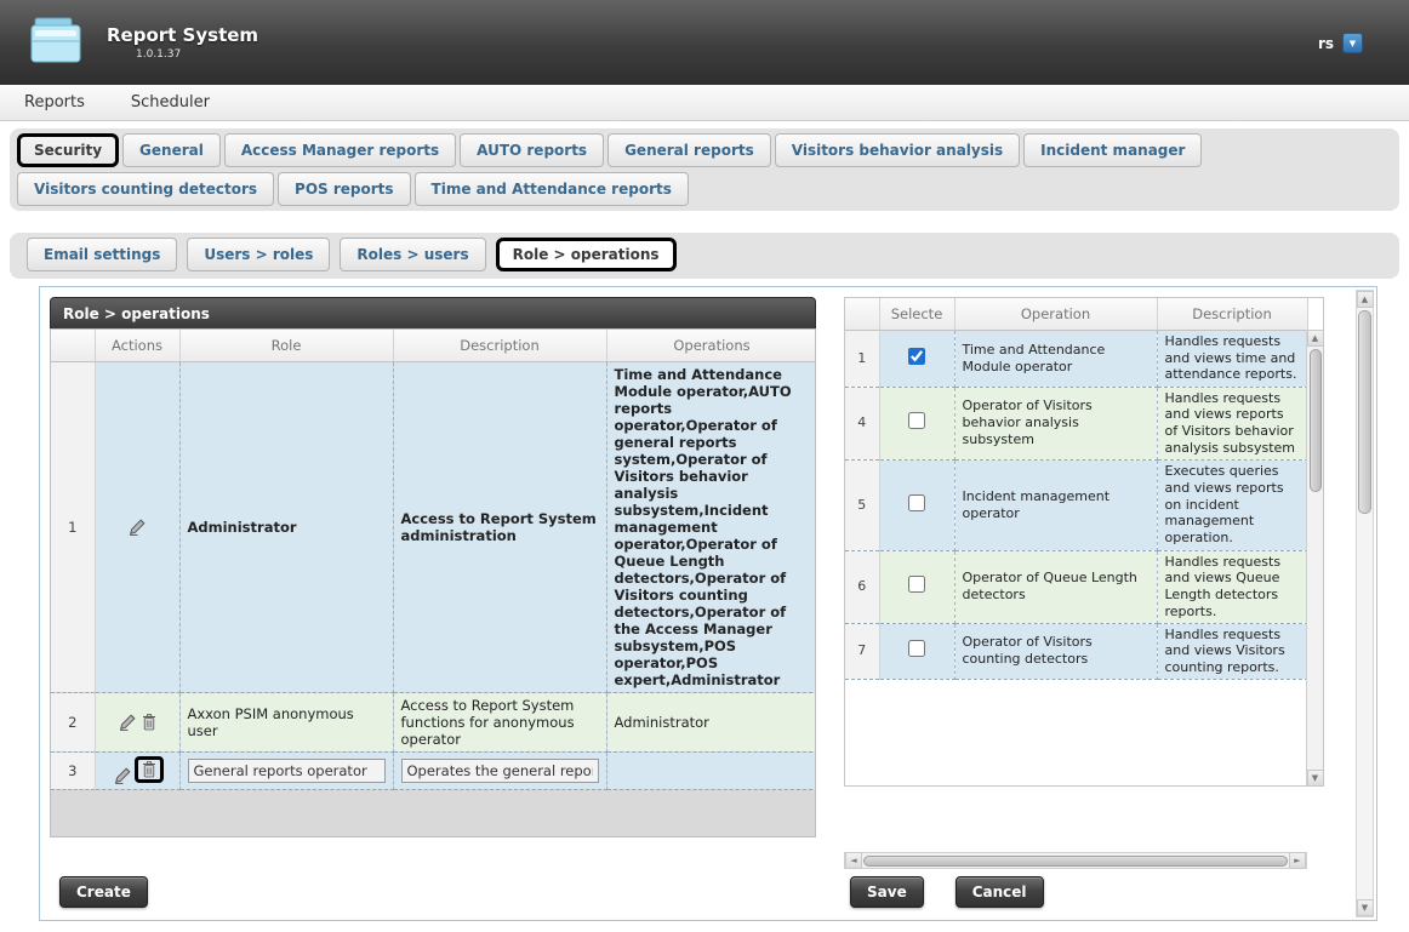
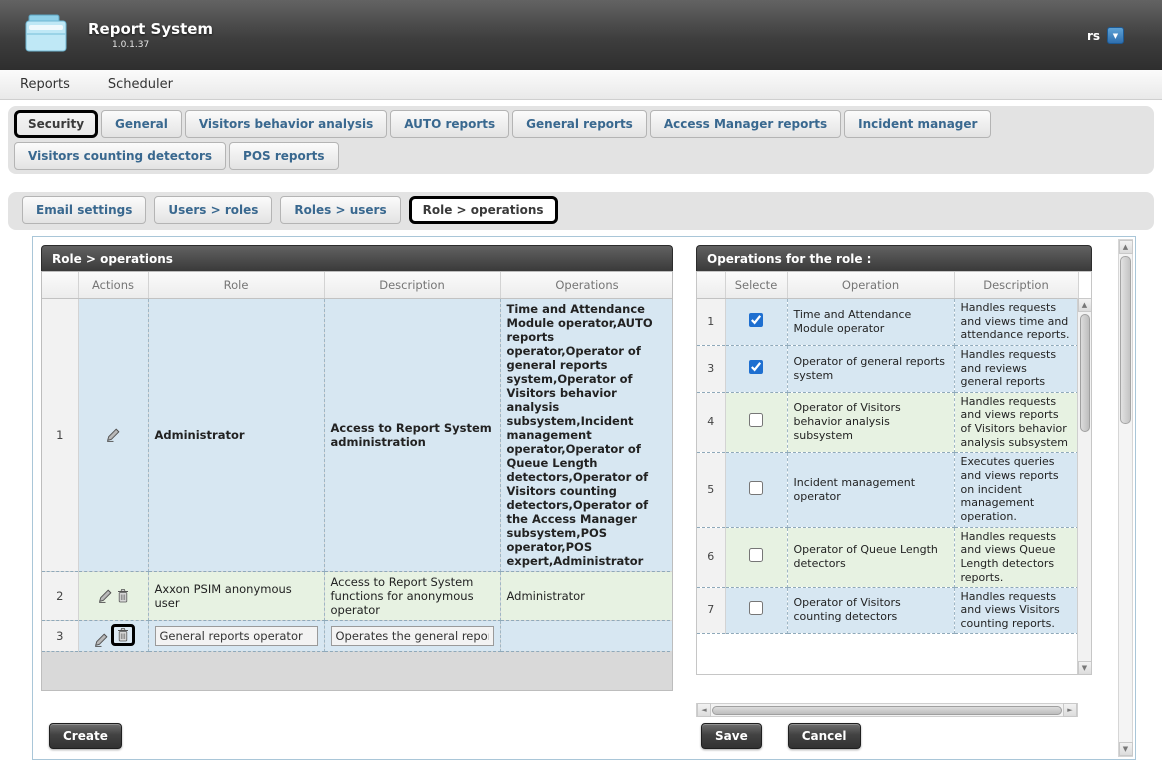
  Report System
  1.0.1.37
  rs
  ▼
  Reports
  Scheduler
  Security
  General
- Access Manager reports
+ Visitors behavior analysis
  AUTO reports
  General reports
- Visitors behavior analysis
+ Access Manager reports
  Incident manager
  Visitors counting detectors
  POS reports
- Time and Attendance reports
  Email settings
  Users > roles
  Roles > users
  Role > operations
  Role > operations
  	Actions	Role	Description	Operations
  1		Administrator	Access to Report System administration	Time and Attendance Module operator,AUTO reports operator,Operator of general reports system,Operator of Visitors behavior analysis subsystem,Incident management operator,Operator of Queue Length detectors,Operator of Visitors counting detectors,Operator of the Access Manager subsystem,POS operator,POS expert,Administrator
  2		Axxon PSIM anonymous user	Access to Report System functions for anonymous operator	Administrator
  3		General reports operator	Operates the general repo
  Create
+ Operations for the role :
  	Selecte	Operation	Description
  1		Time and Attendance Module operator	Handles requests and views time and attendance reports.
+ 3		Operator of general reports system	Handles requests and reviews general reports
  4		Operator of Visitors behavior analysis subsystem	Handles requests and views reports of Visitors behavior analysis subsystem
  5		Incident management operator	Executes queries and views reports on incident management operation.
  6		Operator of Queue Length detectors	Handles requests and views Queue Length detectors reports.
  7		Operator of Visitors counting detectors	Handles requests and views Visitors counting reports.
  ▲
  ▼
  ◄
  ►
  Save
  Cancel
  ▲
  ▼
